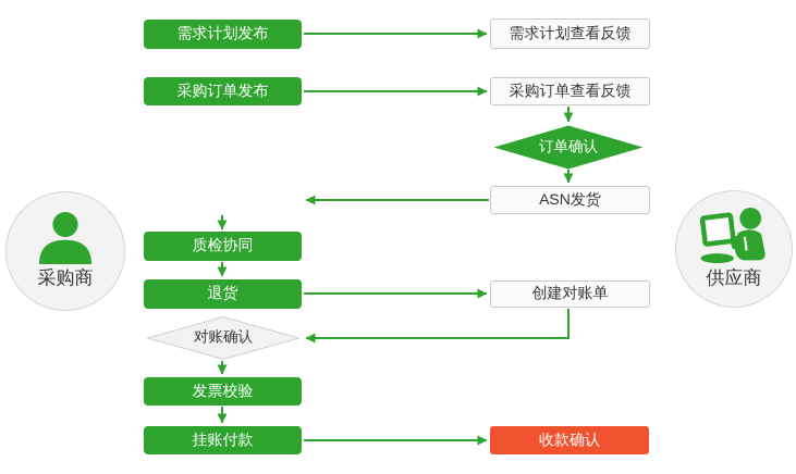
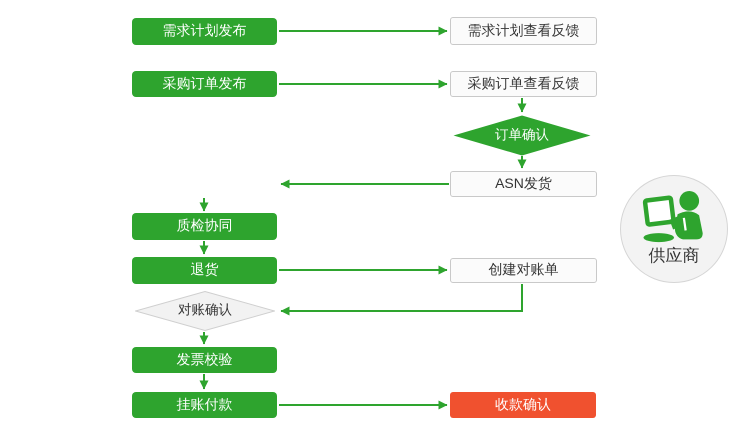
- 采购商
  供应商
  需求计划发布
  采购订单发布
  质检协同
  退货
  发票校验
  挂账付款
  需求计划查看反馈
  采购订单查看反馈
  ASN发货
  创建对账单
  收款确认
  订单确认
  对账确认
